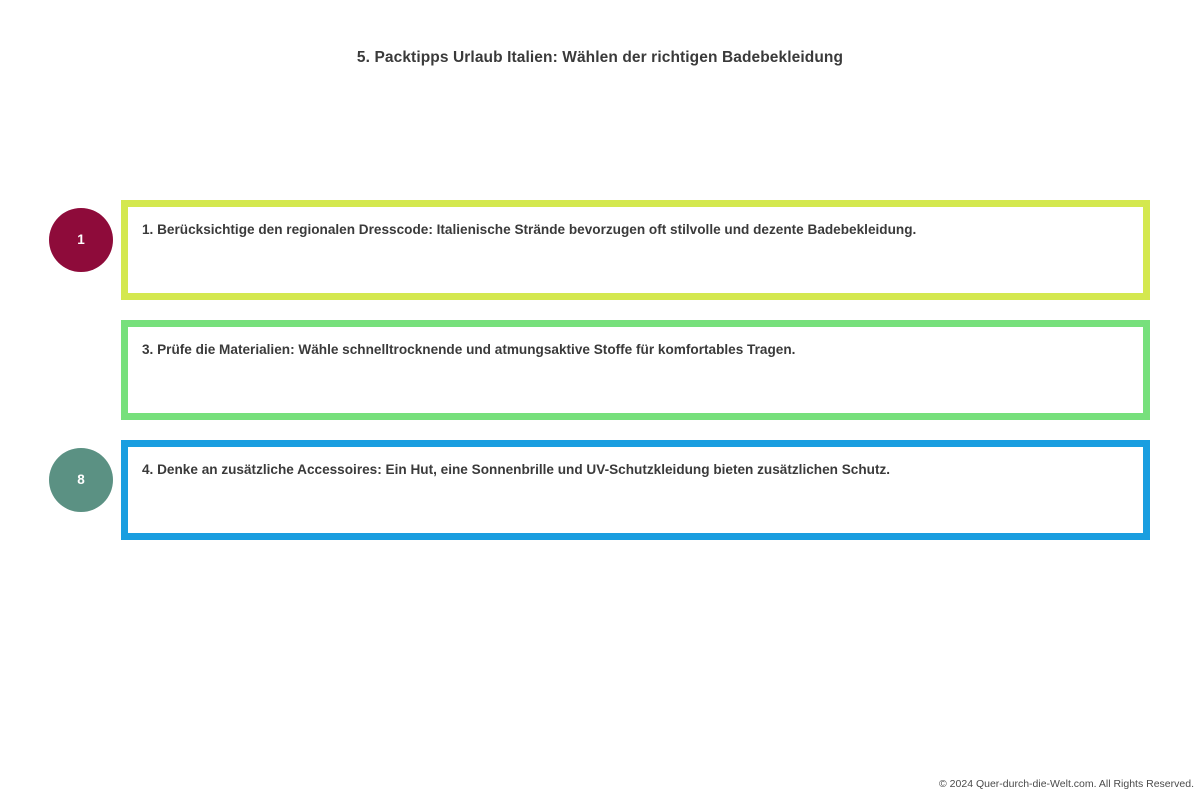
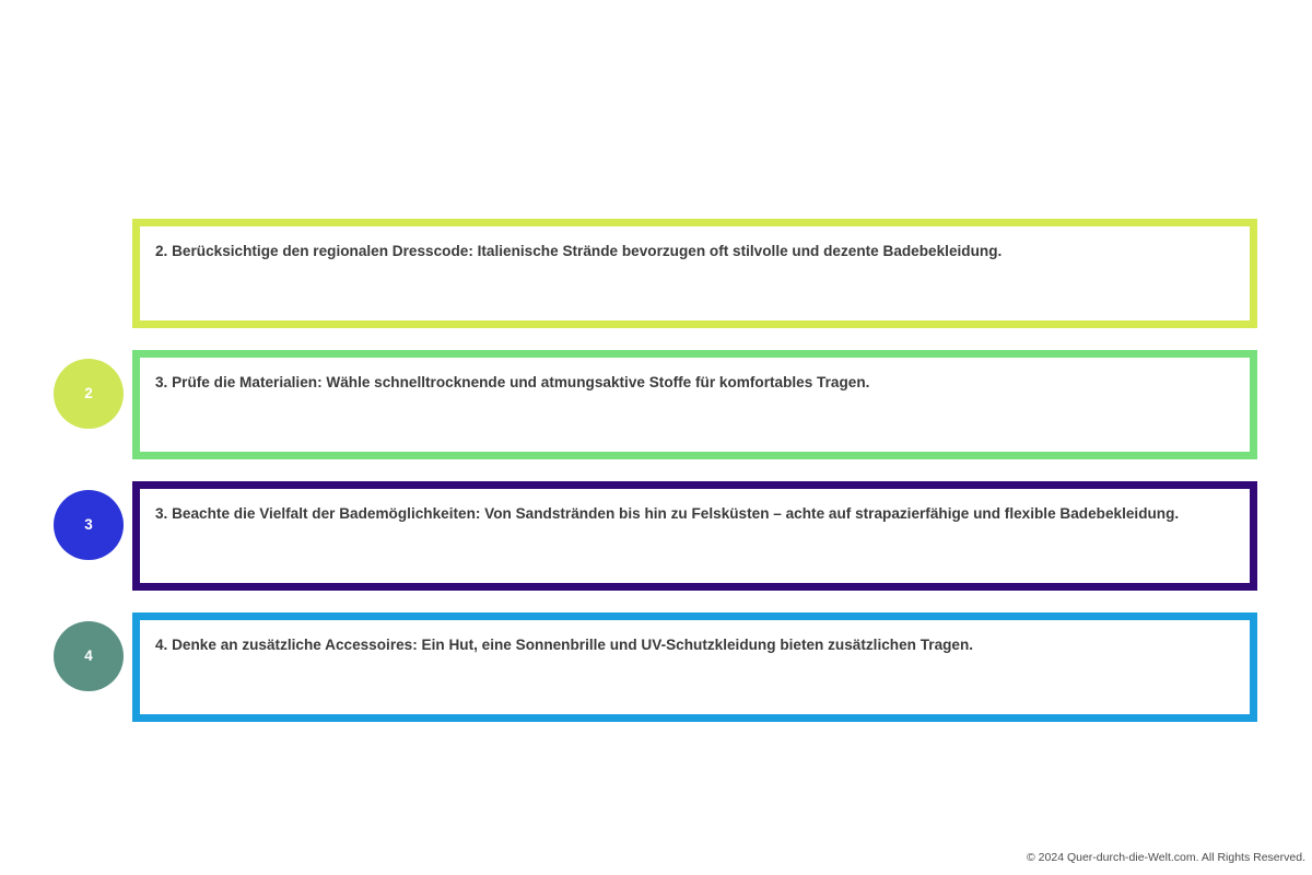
- 5. Packtipps Urlaub Italien: Wählen der richtigen Badebekleidung
- 1. Berücksichtige den regionalen Dresscode: Italienische Strände bevorzugen oft stilvolle und dezente Badebekleidung.
+ 2. Berücksichtige den regionalen Dresscode: Italienische Strände bevorzugen oft stilvolle und dezente Badebekleidung.
- 1
  3. Prüfe die Materialien: Wähle schnelltrocknende und atmungsaktive Stoffe für komfortables Tragen.
+ 2
+ 3. Beachte die Vielfalt der Bademöglichkeiten: Von Sandstränden bis hin zu Felsküsten – achte auf strapazierfähige und flexible Badebekleidung.
+ 3
- 4. Denke an zusätzliche Accessoires: Ein Hut, eine Sonnenbrille und UV-Schutzkleidung bieten zusätzlichen Schutz.
+ 4. Denke an zusätzliche Accessoires: Ein Hut, eine Sonnenbrille und UV-Schutzkleidung bieten zusätzlichen Tragen.
- 8
+ 4
  © 2024 Quer-durch-die-Welt.com. All Rights Reserved.
